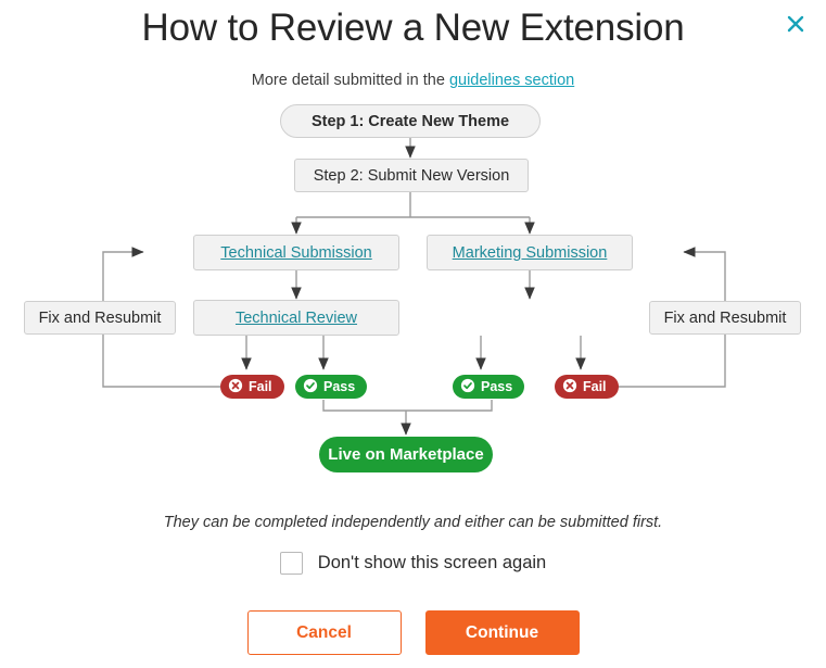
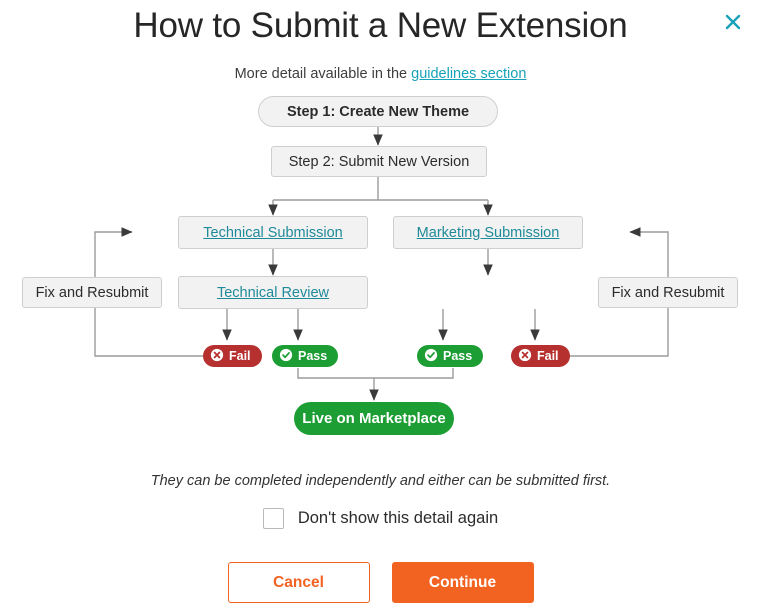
- How to Review a New Extension
+ How to Submit a New Extension
- More detail submitted in the guidelines section
+ More detail available in the guidelines section
  Step 1: Create New Theme
  Step 2: Submit New Version
  Technical Submission
  Marketing Submission
  Technical Review
  Fix and Resubmit
  Fix and Resubmit
  Fail
  Pass
  Pass
  Fail
  Live on Marketplace
  They can be completed independently and either can be submitted first.
- Don't show this screen again
+ Don't show this detail again
  Cancel
  Continue
